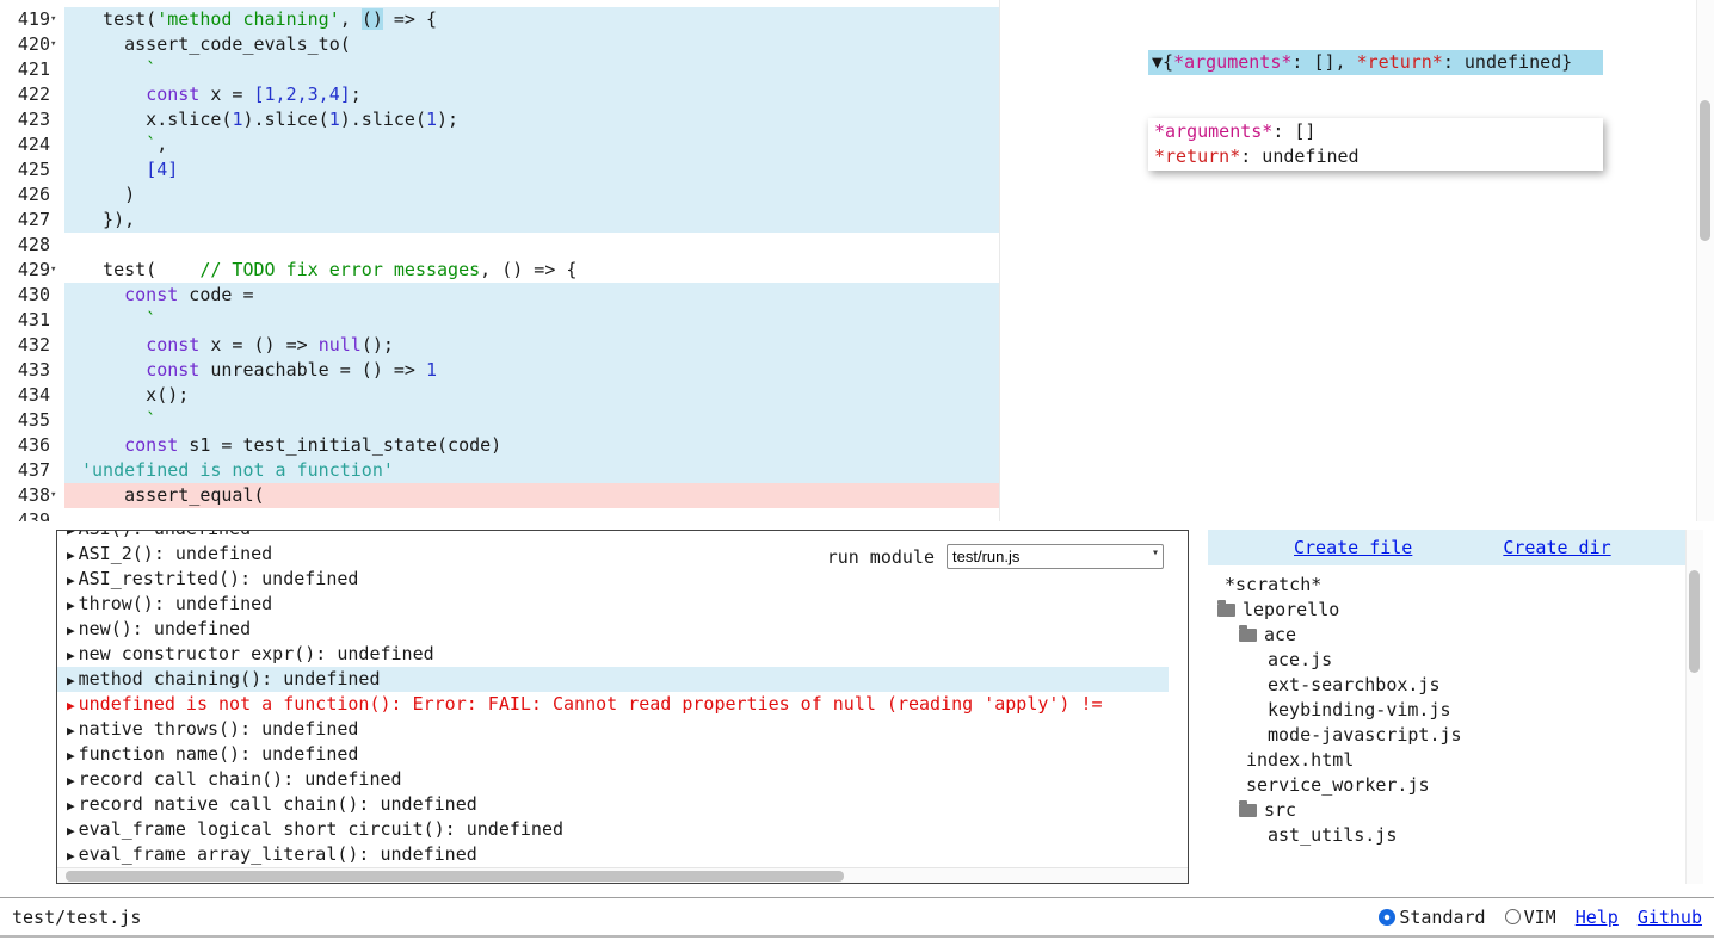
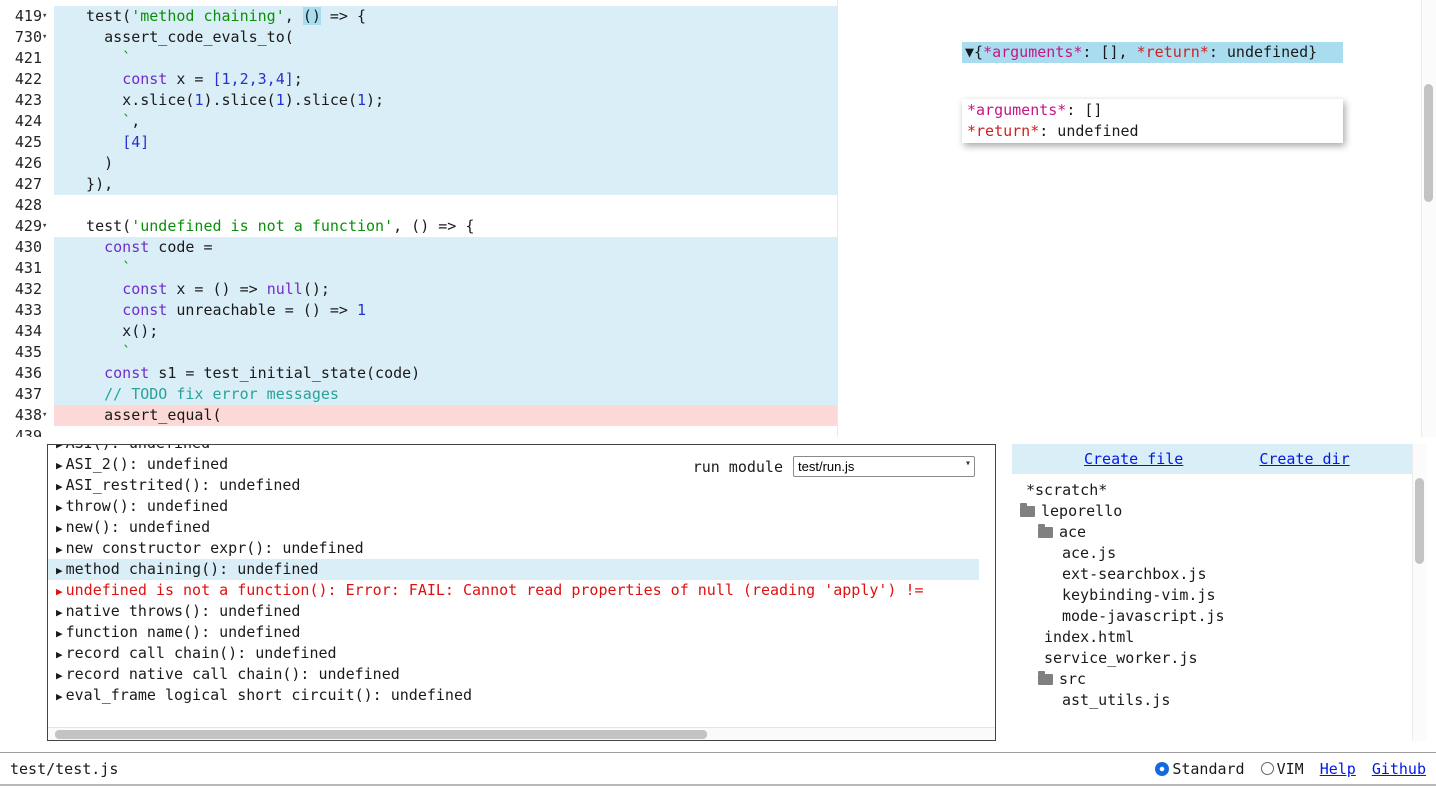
  419
  ▾
  test('method chaining', () => {
- 420
+ 730
  ▾
  assert_code_evals_to(
  421
  `
  422
  const x = [1,2,3,4];
  423
  x.slice(1).slice(1).slice(1);
  424
  `,
  425
  [4]
  426
  )
  427
  }),
  428
  429
  ▾
- test( // TODO fix error messages, () => {
+ test('undefined is not a function', () => {
  430
  const code =
  431
  `
  432
  const x = () => null();
  433
  const unreachable = () => 1
  434
  x();
  435
  `
  436
  const s1 = test_initial_state(code)
  437
- 'undefined is not a function'
+ // TODO fix error messages
  438
  ▾
  assert_equal(
  439
  ▼{*arguments*: [], *return*: undefined}
  *arguments*: []
  *return*: undefined
  run module
  test/run.js
  ▾
  ▶ ASI_2(): undefined
  ▶ ASI_restrited(): undefined
  ▶ throw(): undefined
  ▶ new(): undefined
  ▶ new constructor expr(): undefined
  ▶ method chaining(): undefined
  ▶ undefined is not a function(): Error: FAIL: Cannot read properties of null (reading 'apply') !=
  ▶ native throws(): undefined
  ▶ function name(): undefined
  ▶ record call chain(): undefined
  ▶ record native call chain(): undefined
  ▶ eval_frame logical short circuit(): undefined
- ▶ eval_frame array_literal(): undefined
  Create file
  Create dir
  *scratch*
  leporello
  ace
  ace.js
  ext-searchbox.js
  keybinding-vim.js
  mode-javascript.js
  index.html
  service_worker.js
  src
  ast_utils.js
  test/test.js
  Standard
  VIM
  Help
  Github
